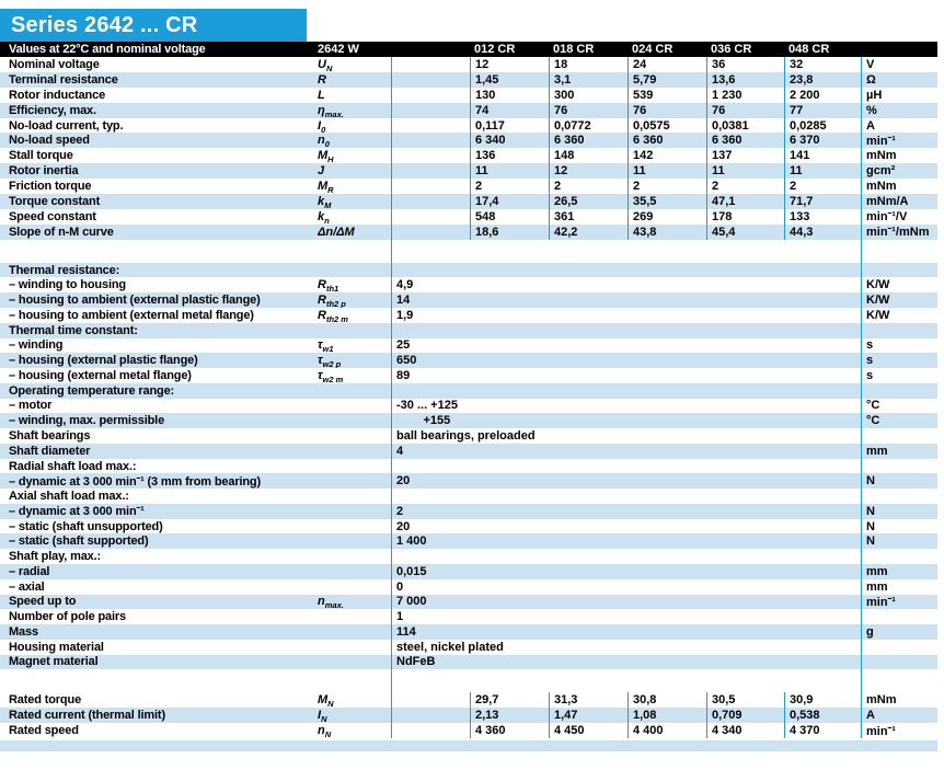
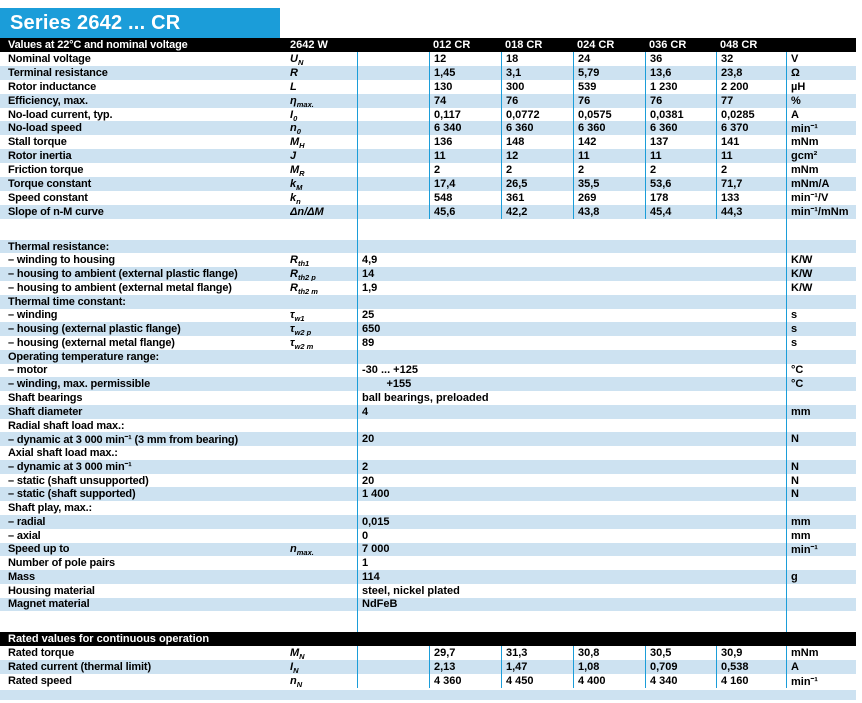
  Series 2642 ... CR
  Values at 22°C and nominal voltage
  2642 W
  012 CR
  018 CR
  024 CR
  036 CR
  048 CR
  Nominal voltage
  UN
  12
  18
  24
  36
  32
  V
  Terminal resistance
  R
  1,45
  3,1
  5,79
  13,6
  23,8
  Ω
  Rotor inductance
  L
  130
  300
  539
  1 230
  2 200
  µH
  Efficiency, max.
  ηmax.
  74
  76
  76
  76
  77
  %
  No-load current, typ.
  I0
  0,117
  0,0772
  0,0575
  0,0381
  0,0285
  A
  No-load speed
  n0
  6 340
  6 360
  6 360
  6 360
  6 370
  min⁻¹
  Stall torque
  MH
  136
  148
  142
  137
  141
  mNm
  Rotor inertia
  J
  11
  12
  11
  11
  11
  gcm²
  Friction torque
  MR
  2
  2
  2
  2
  2
  mNm
  Torque constant
  kM
  17,4
  26,5
  35,5
- 47,1
+ 53,6
  71,7
  mNm/A
  Speed constant
  kn
  548
  361
  269
  178
  133
  min⁻¹/V
  Slope of n-M curve
  Δn/ΔM
- 18,6
+ 45,6
  42,2
  43,8
  45,4
  44,3
  min⁻¹/mNm
  Thermal resistance:
  – winding to housing
  Rth1
  4,9
  K/W
  – housing to ambient (external plastic flange)
  Rth2 p
  14
  K/W
  – housing to ambient (external metal flange)
  Rth2 m
  1,9
  K/W
  Thermal time constant:
  – winding
  τw1
  25
  s
  – housing (external plastic flange)
  τw2 p
  650
  s
  – housing (external metal flange)
  τw2 m
  89
  s
  Operating temperature range:
  – motor
  -30 ... +125
  °C
  – winding, max. permissible
  +155
  °C
  Shaft bearings
  ball bearings, preloaded
  Shaft diameter
  4
  mm
  Radial shaft load max.:
  – dynamic at 3 000 min⁻¹ (3 mm from bearing)
  20
  N
  Axial shaft load max.:
  – dynamic at 3 000 min⁻¹
  2
  N
  – static (shaft unsupported)
  20
  N
  – static (shaft supported)
  1 400
  N
  Shaft play, max.:
  – radial
  0,015
  mm
  – axial
  0
  mm
  Speed up to
  nmax.
  7 000
  min⁻¹
  Number of pole pairs
  1
  Mass
  114
  g
  Housing material
  steel, nickel plated
  Magnet material
  NdFeB
+ Rated values for continuous operation
  Rated torque
  MN
  29,7
  31,3
  30,8
  30,5
  30,9
  mNm
  Rated current (thermal limit)
  IN
  2,13
  1,47
  1,08
  0,709
  0,538
  A
  Rated speed
  nN
  4 360
  4 450
  4 400
  4 340
- 4 370
+ 4 160
  min⁻¹
